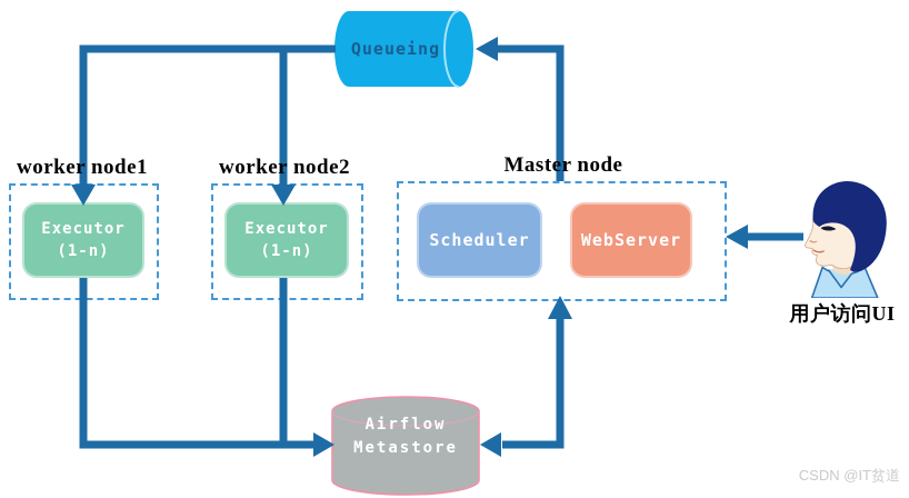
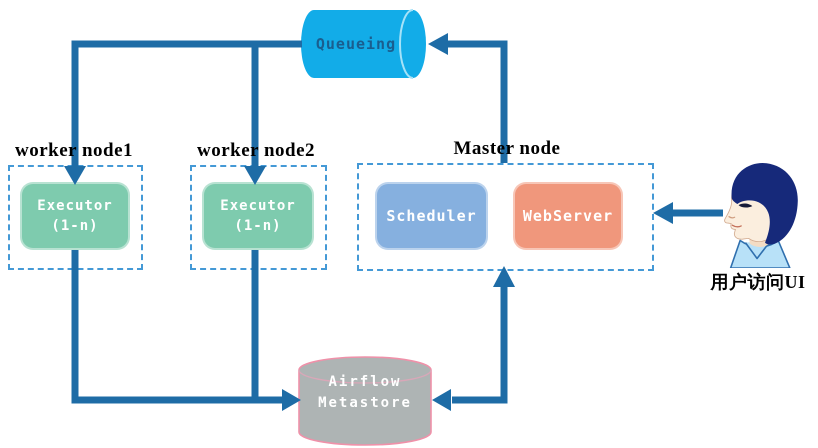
  worker node1
  worker node2
  Master node
  Executor
  (1-n)
  Executor
  (1-n)
  Scheduler
  WebServer
  Queueing
  Airflow
  Metastore
  用户访问UI
- CSDN @IT贫道
